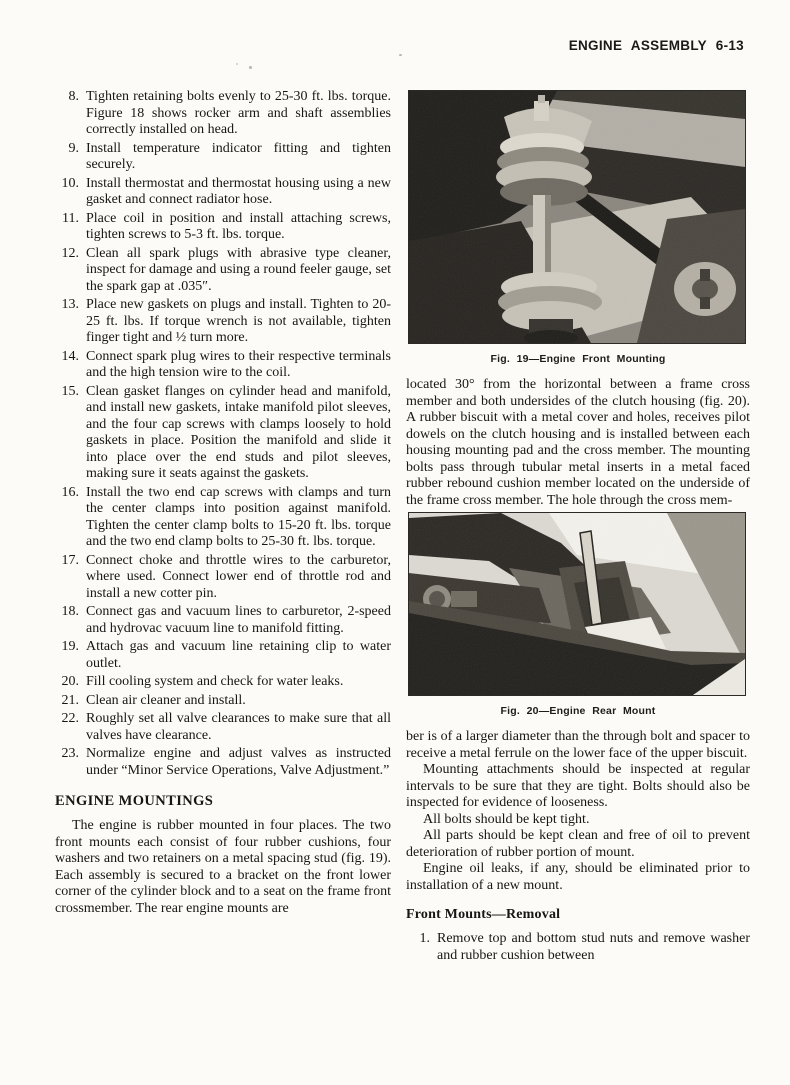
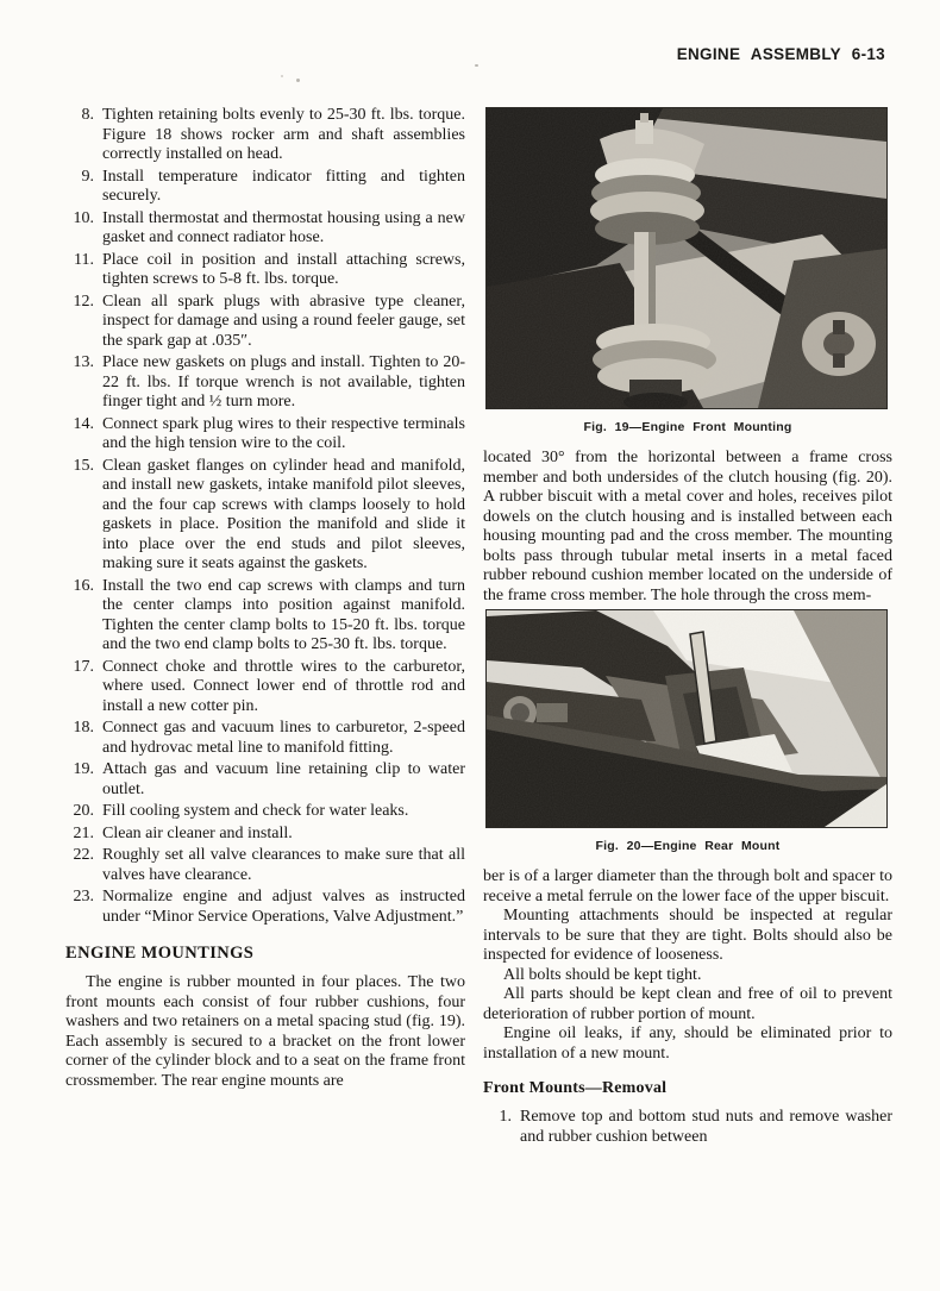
  ENGINE ASSEMBLY 6-13
  8.
  Tighten retaining bolts evenly to 25-30 ft. lbs. torque. Figure 18 shows rocker arm and shaft assemblies correctly installed on head.
  9.
  Install temperature indicator fitting and tighten securely.
  10.
  Install thermostat and thermostat housing using a new gasket and connect radiator hose.
  11.
- Place coil in position and install attaching screws, tighten screws to 5-3 ft. lbs. torque.
+ Place coil in position and install attaching screws, tighten screws to 5-8 ft. lbs. torque.
  12.
  Clean all spark plugs with abrasive type cleaner, inspect for damage and using a round feeler gauge, set the spark gap at .035″.
  13.
- Place new gaskets on plugs and install. Tighten to 20-25 ft. lbs. If torque wrench is not available, tighten finger tight and ½ turn more.
+ Place new gaskets on plugs and install. Tighten to 20-22 ft. lbs. If torque wrench is not available, tighten finger tight and ½ turn more.
  14.
  Connect spark plug wires to their respective terminals and the high tension wire to the coil.
  15.
  Clean gasket flanges on cylinder head and manifold, and install new gaskets, intake manifold pilot sleeves, and the four cap screws with clamps loosely to hold gaskets in place. Position the manifold and slide it into place over the end studs and pilot sleeves, making sure it seats against the gaskets.
  16.
  Install the two end cap screws with clamps and turn the center clamps into position against manifold. Tighten the center clamp bolts to 15-20 ft. lbs. torque and the two end clamp bolts to 25-30 ft. lbs. torque.
  17.
  Connect choke and throttle wires to the carburetor, where used. Connect lower end of throttle rod and install a new cotter pin.
  18.
- Connect gas and vacuum lines to carburetor, 2-speed and hydrovac vacuum line to manifold fitting.
+ Connect gas and vacuum lines to carburetor, 2-speed and hydrovac metal line to manifold fitting.
  19.
  Attach gas and vacuum line retaining clip to water outlet.
  20.
  Fill cooling system and check for water leaks.
  21.
  Clean air cleaner and install.
  22.
  Roughly set all valve clearances to make sure that all valves have clearance.
  23.
  Normalize engine and adjust valves as instructed under “Minor Service Operations, Valve Adjustment.”
  ENGINE MOUNTINGS
  The engine is rubber mounted in four places. The two front mounts each consist of four rubber cushions, four washers and two retainers on a metal spacing stud (fig. 19). Each assembly is secured to a bracket on the front lower corner of the cylinder block and to a seat on the frame front crossmember. The rear engine mounts are
  Fig. 19—Engine Front Mounting
  located 30° from the horizontal between a frame cross member and both undersides of the clutch housing (fig. 20). A rubber biscuit with a metal cover and holes, receives pilot dowels on the clutch housing and is installed between each housing mounting pad and the cross member. The mounting bolts pass through tubular metal inserts in a metal faced rubber rebound cushion member located on the underside of the frame cross member. The hole through the cross mem-
  Fig. 20—Engine Rear Mount
  ber is of a larger diameter than the through bolt and spacer to receive a metal ferrule on the lower face of the upper biscuit.
  Mounting attachments should be inspected at regular intervals to be sure that they are tight. Bolts should also be inspected for evidence of looseness.
  All bolts should be kept tight.
  All parts should be kept clean and free of oil to prevent deterioration of rubber portion of mount.
  Engine oil leaks, if any, should be eliminated prior to installation of a new mount.
  Front Mounts—Removal
  1.
  Remove top and bottom stud nuts and remove washer and rubber cushion between
